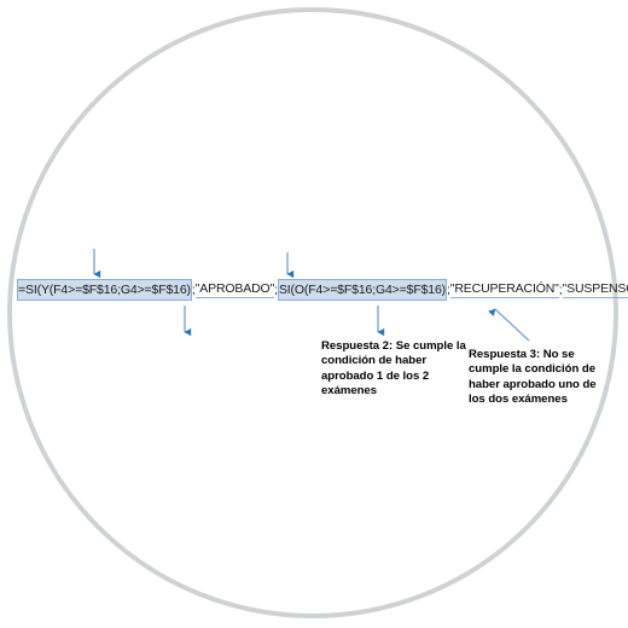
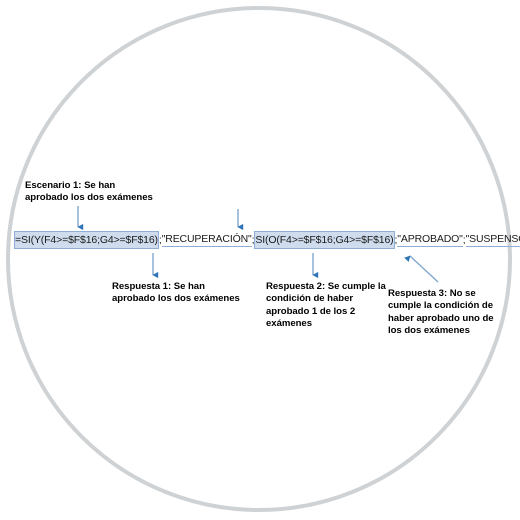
  =SI(Y(F4>=$F$16;G4>=$F$16)
  ;
- "APROBADO"
+ "RECUPERACIÓN"
  ;
  SI(O(F4>=$F$16;G4>=$F$16)
  ;
- "RECUPERACIÓN"
+ "APROBADO"
  ;
  "SUSPENS
+ Escenario 1: Se han aprobado los dos exámenes
+ Respuesta 1: Se han aprobado los dos exámenes
  Respuesta 2: Se cumple la condición de haber aprobado 1 de los 2 exámenes
  Respuesta 3: No se cumple la condición de haber aprobado uno de los dos exámenes
